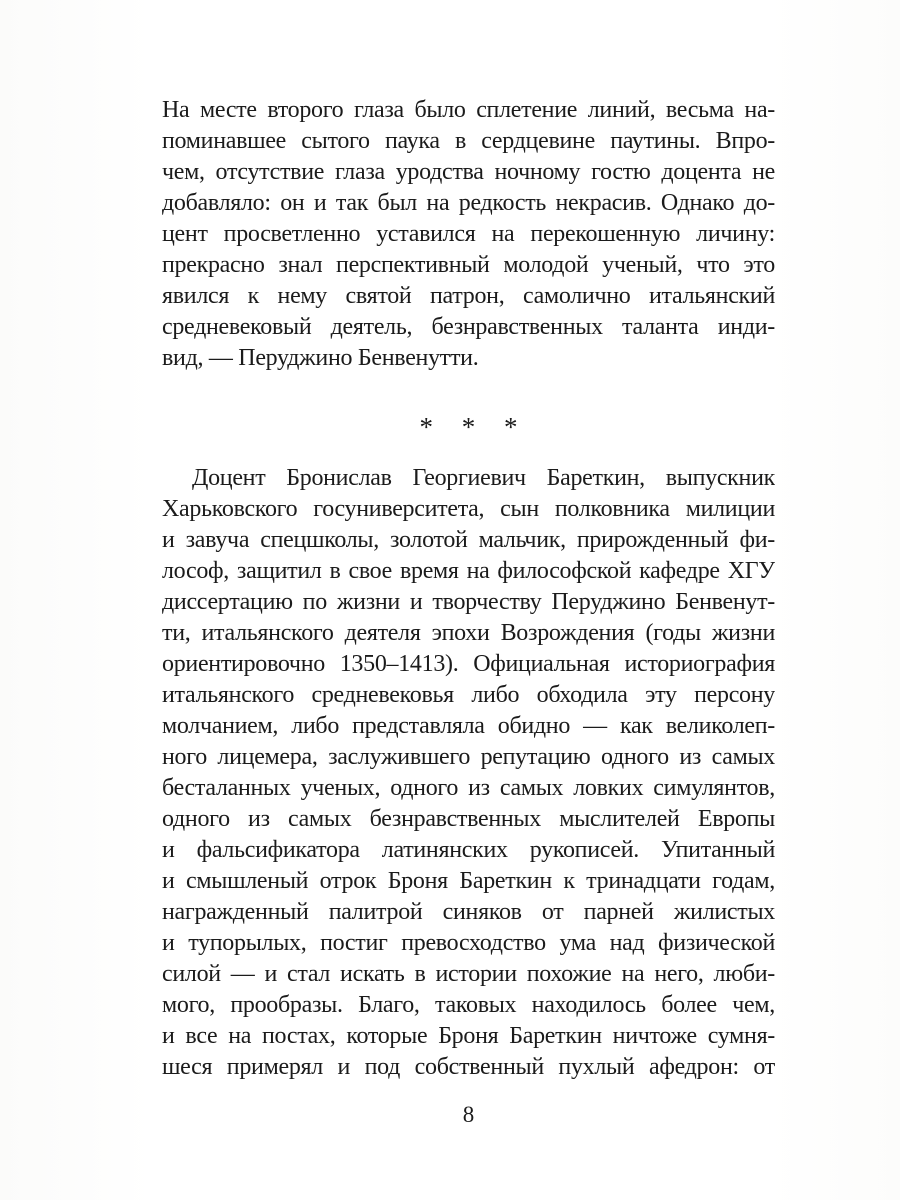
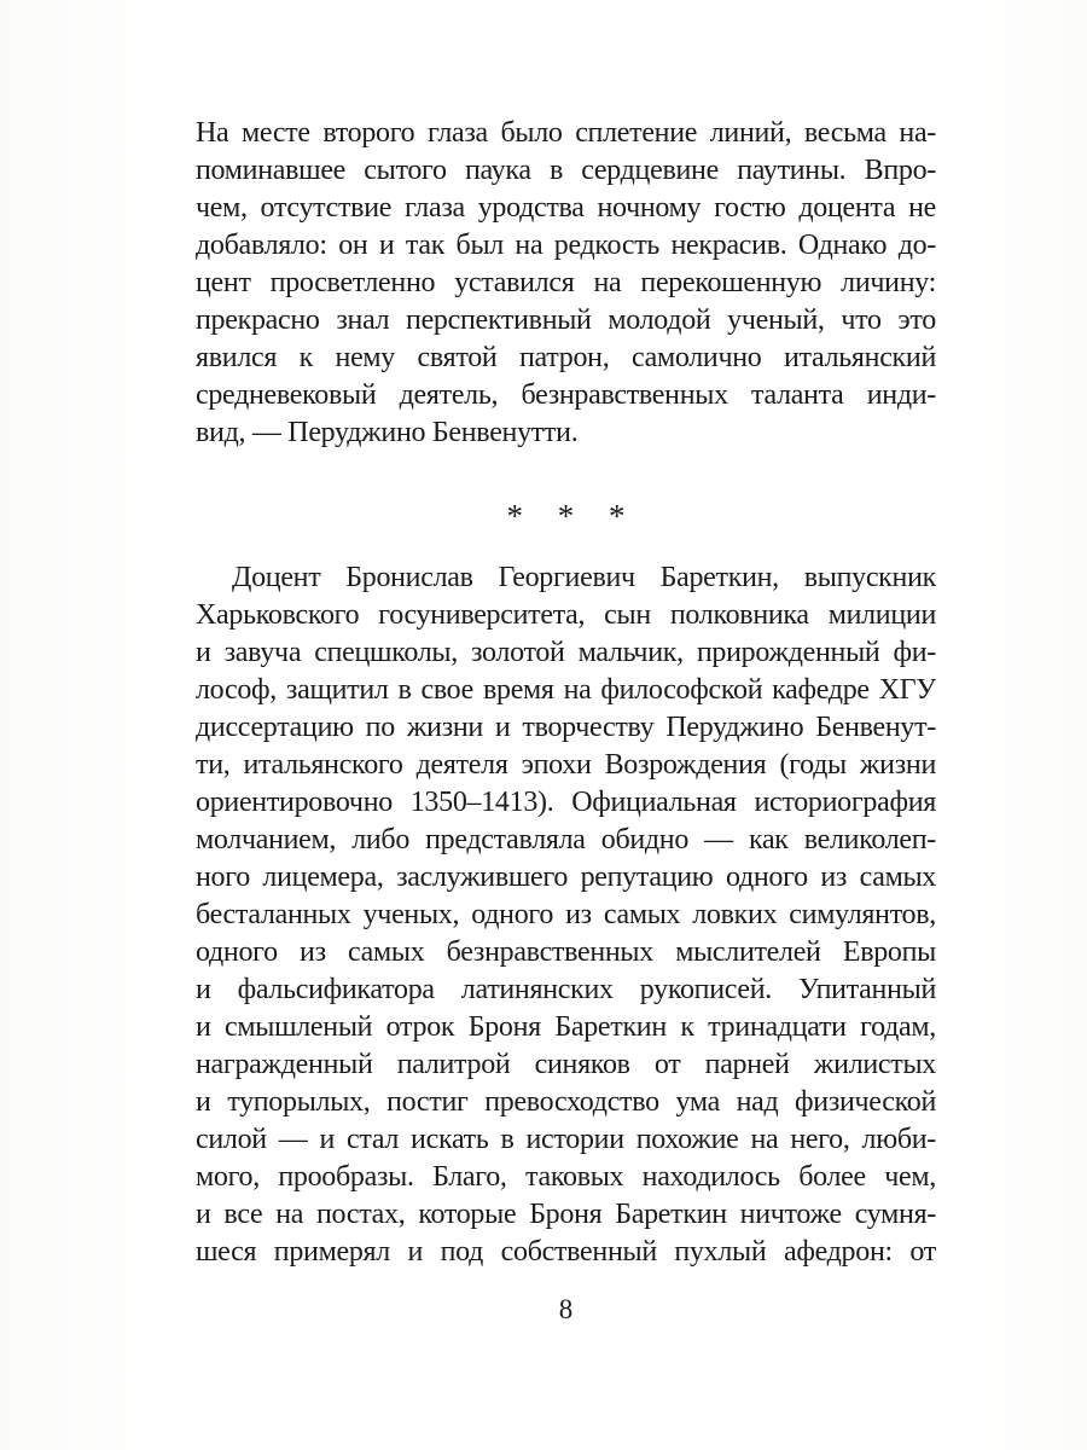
  На месте второго глаза было сплетение линий, весьма на-
  поминавшее сытого паука в сердцевине паутины. Впро-
  чем, отсутствие глаза уродства ночному гостю доцента не
  добавляло: он и так был на редкость некрасив. Однако до-
  цент просветленно уставился на перекошенную личину:
  прекрасно знал перспективный молодой ученый, что это
  явился к нему святой патрон, самолично итальянский
  средневековый деятель, безнравственных таланта инди-
  вид, — Перуджино Бенвенутти.
  * * *
  Доцент Бронислав Георгиевич Бареткин, выпускник
  Харьковского госуниверситета, сын полковника милиции
  и завуча спецшколы, золотой мальчик, прирожденный фи-
  лософ, защитил в свое время на философской кафедре ХГУ
  диссертацию по жизни и творчеству Перуджино Бенвенут-
  ти, итальянского деятеля эпохи Возрождения (годы жизни
  ориентировочно 1350–1413). Официальная историография
- итальянского средневековья либо обходила эту персону
  молчанием, либо представляла обидно — как великолеп-
  ного лицемера, заслужившего репутацию одного из самых
  бесталанных ученых, одного из самых ловких симулянтов,
  одного из самых безнравственных мыслителей Европы
  и фальсификатора латинянских рукописей. Упитанный
  и смышленый отрок Броня Бареткин к тринадцати годам,
  награжденный палитрой синяков от парней жилистых
  и тупорылых, постиг превосходство ума над физической
  силой — и стал искать в истории похожие на него, люби-
  мого, прообразы. Благо, таковых находилось более чем,
  и все на постах, которые Броня Бареткин ничтоже сумня-
  шеся примерял и под собственный пухлый афедрон: от
  8
